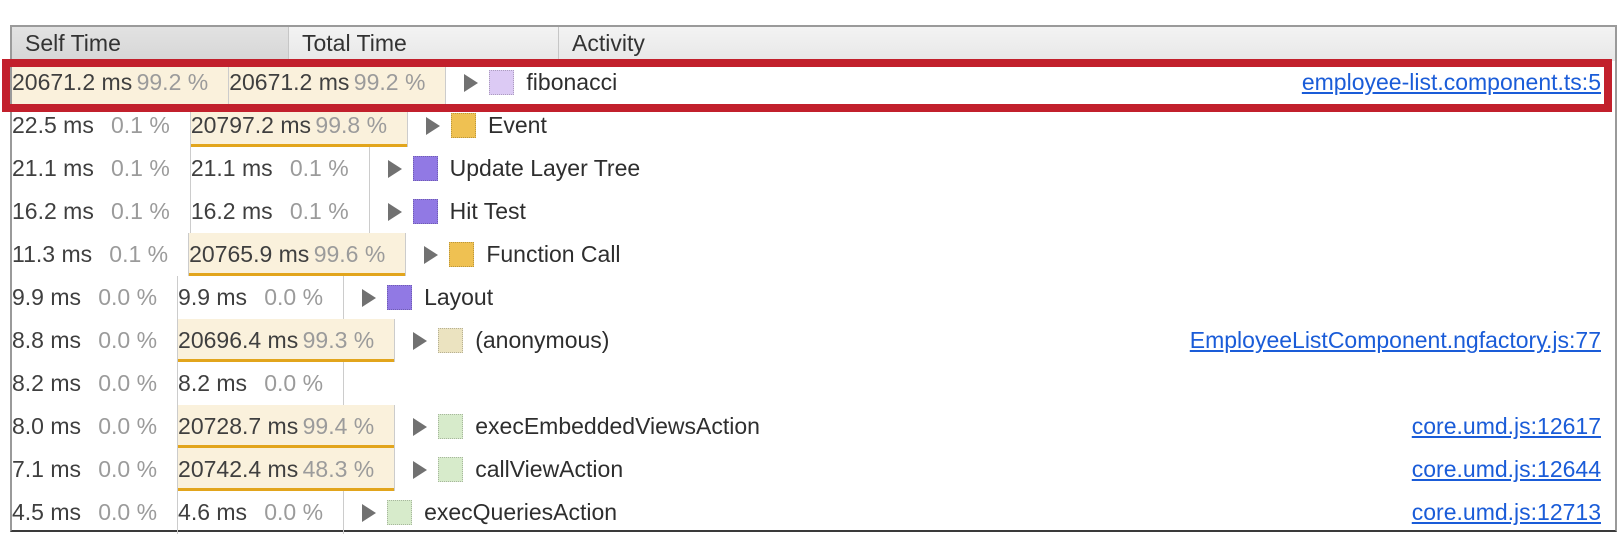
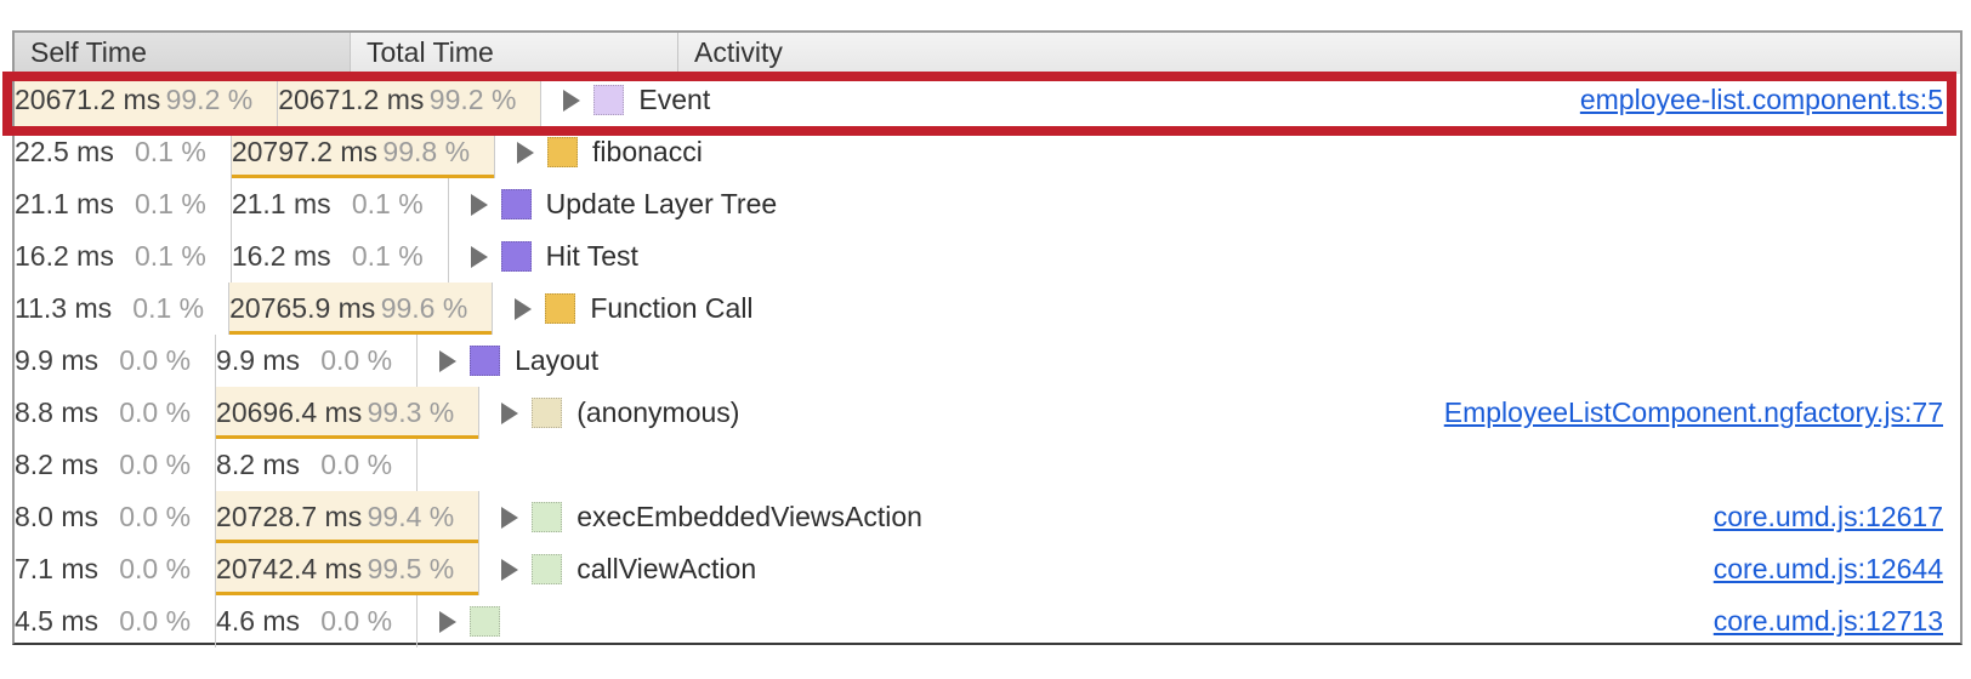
  Self Time
  Total Time
  Activity
  20671.2 ms
  99.2 %
  20671.2 ms
  99.2 %
- fibonacci
+ Event
  employee-list.component.ts:5
  22.5 ms
  0.1 %
  20797.2 ms
  99.8 %
- Event
+ fibonacci
  21.1 ms
  0.1 %
  21.1 ms
  0.1 %
  Update Layer Tree
  16.2 ms
  0.1 %
  16.2 ms
  0.1 %
  Hit Test
  11.3 ms
  0.1 %
  20765.9 ms
  99.6 %
  Function Call
  9.9 ms
  0.0 %
  9.9 ms
  0.0 %
  Layout
  8.8 ms
  0.0 %
  20696.4 ms
  99.3 %
  (anonymous)
  EmployeeListComponent.ngfactory.js:77
  8.2 ms
  0.0 %
  8.2 ms
  0.0 %
  8.0 ms
  0.0 %
  20728.7 ms
  99.4 %
  execEmbeddedViewsAction
  core.umd.js:12617
  7.1 ms
  0.0 %
  20742.4 ms
- 48.3 %
+ 99.5 %
  callViewAction
  core.umd.js:12644
  4.5 ms
  0.0 %
  4.6 ms
  0.0 %
- execQueriesAction
  core.umd.js:12713
